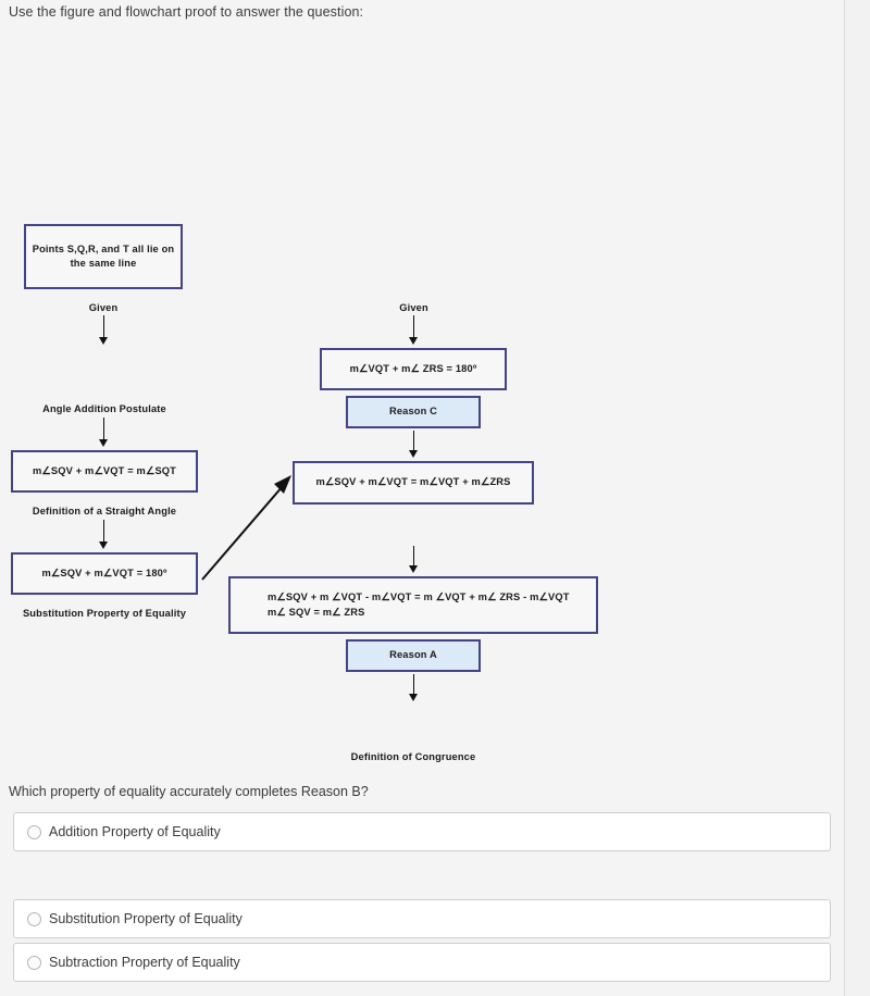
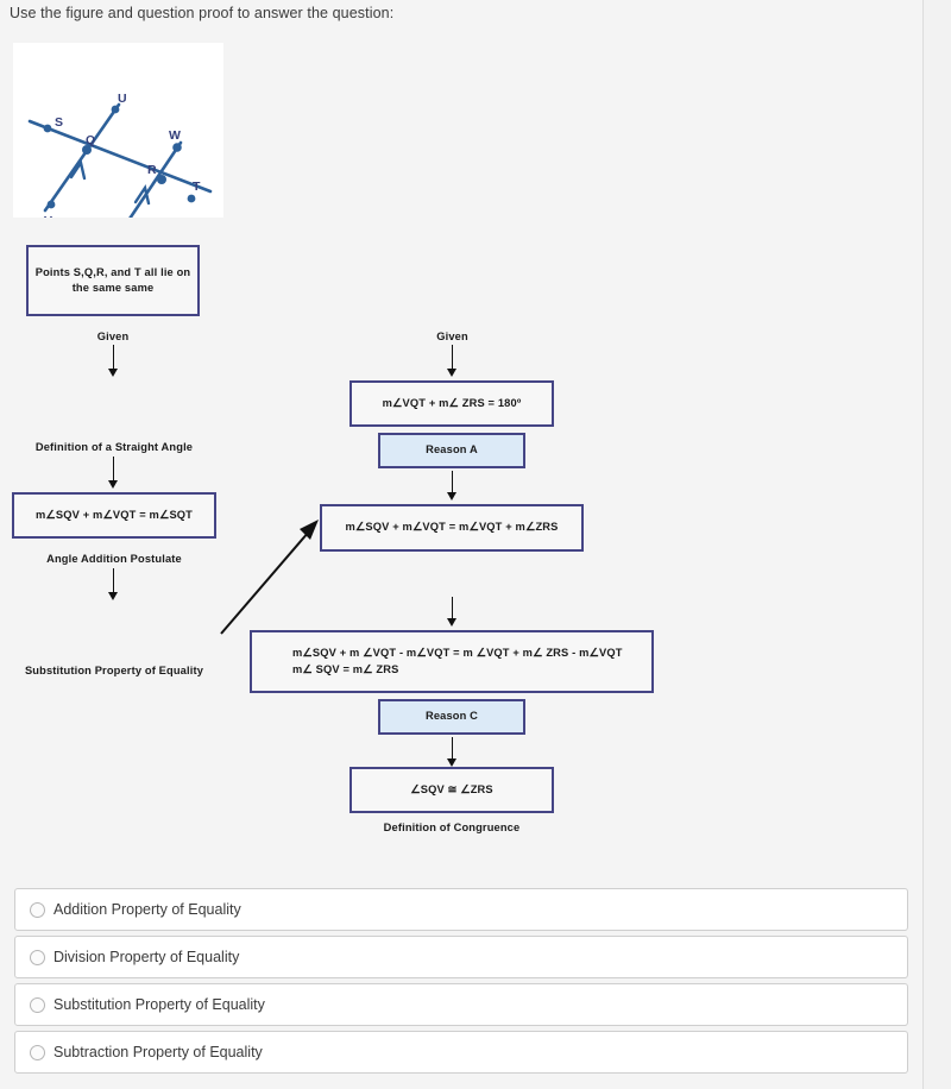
- Use the figure and flowchart proof to answer the question:
+ Use the figure and question proof to answer the question:
+ S
+ U
+ Q
+ W
+ R
+ T
- Points S,Q,R, and T all lie on the same line
+ Points S,Q,R, and T all lie on the same same
  Given
- Angle Addition Postulate
+ Definition of a Straight Angle
  m∠SQV + m∠VQT = m∠SQT
- Definition of a Straight Angle
+ Angle Addition Postulate
- m∠SQV + m∠VQT = 180º
  Substitution Property of Equality
  Given
  m∠VQT + m∠ ZRS = 180º
- Reason C
+ Reason A
  m∠SQV + m∠VQT = m∠VQT + m∠ZRS
  m∠SQV + m ∠VQT - m∠VQT = m ∠VQT + m∠ ZRS - m∠VQT
  m∠ SQV = m∠ ZRS
- Reason A
+ Reason C
+ ∠SQV ≅ ∠ZRS
  Definition of Congruence
- Which property of equality accurately completes Reason B?
  Addition Property of Equality
+ Division Property of Equality
  Substitution Property of Equality
  Subtraction Property of Equality
